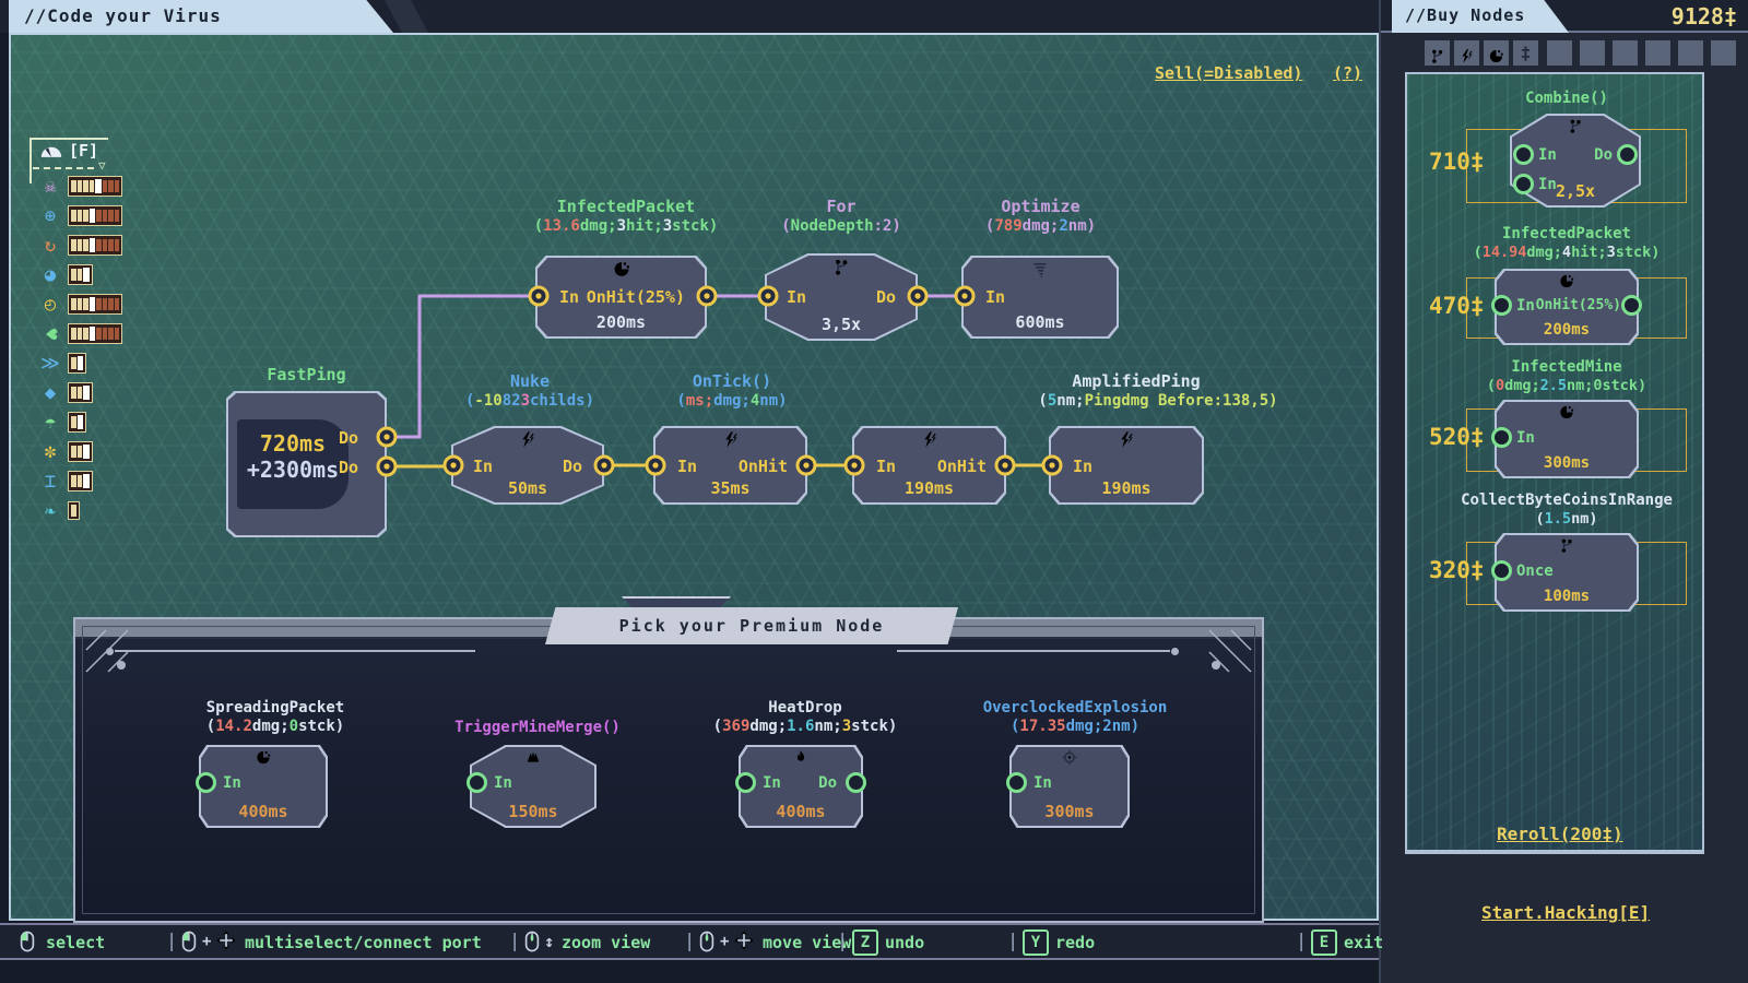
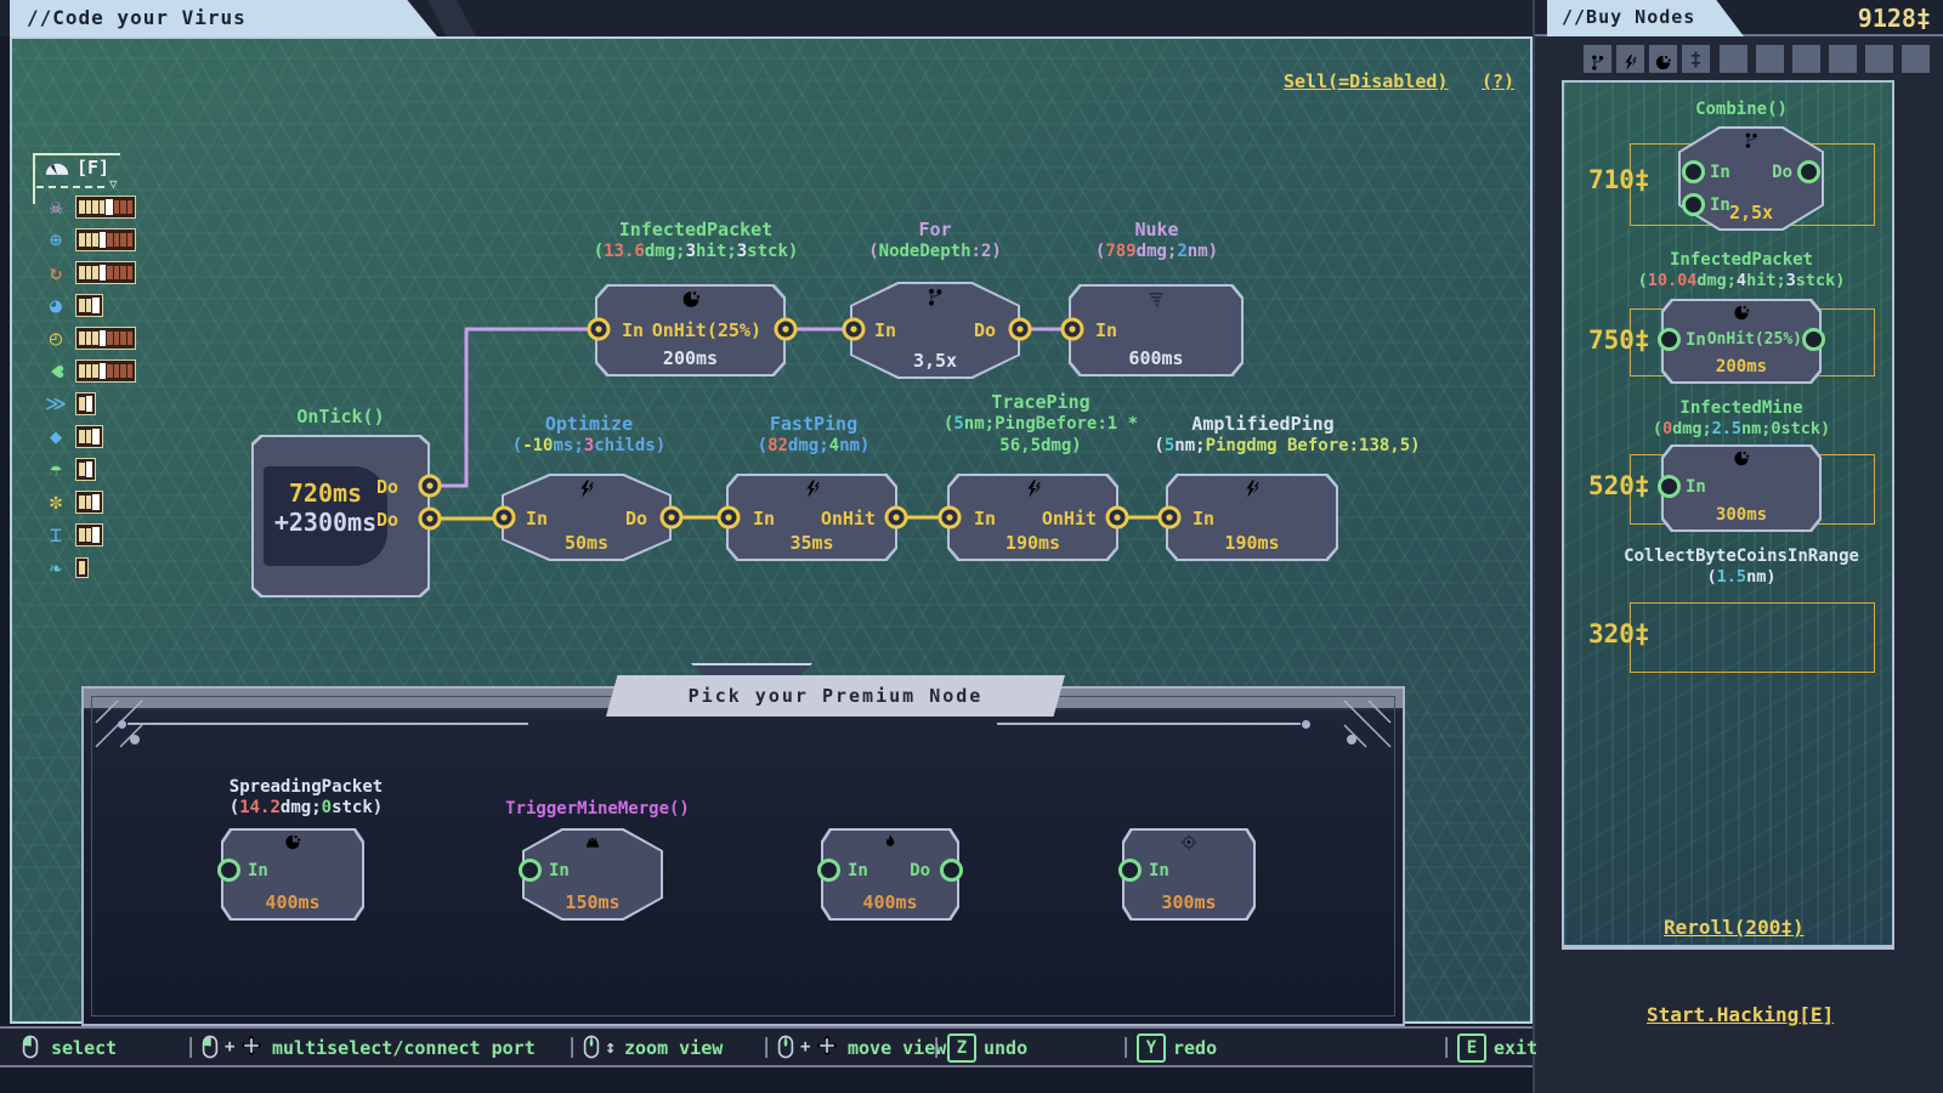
  //Code your Virus
  Sell(=Disabled)
  (?)
  [F]
  ▽
  ☠
  ⊕
  ↻
  ◕
  ◴
  ≫
  ◆
  ☂
  ✼
  ⌶
  ❧
- FastPing
+ OnTick()
  InfectedPacket
  (13.6dmg;3hit;3stck)
  For
  (NodeDepth:2)
- Optimize
+ Nuke
  (789dmg;2nm)
- Nuke
+ Optimize
- (-10823childs)
+ (-10ms;3childs)
- OnTick()
+ FastPing
- (ms;dmg;4nm)
+ (82dmg;4nm)
+ TracePing
+ (5nm;PingBefore:1 * 56,5dmg)
  AmplifiedPing
  (5nm;Pingdmg Before:138,5)
  720ms
  +2300ms
  Do
  Do
  In
  OnHit(25%)
  200ms
  In
  Do
  3,5x
  In
  600ms
  In
  Do
  50ms
  In
  OnHit
  35ms
  In
  OnHit
  190ms
  In
  190ms
  Pick your Premium Node
  SpreadingPacket
  (14.2dmg;0stck)
  In
  400ms
  TriggerMineMerge()
  In
  150ms
- HeatDrop
- (369dmg;1.6nm;3stck)
  In
  Do
  400ms
- OverclockedExplosion
- (17.35dmg;2nm)
  In
  300ms
  //Buy Nodes
  9128‡
  ‡
  Combine()
  710‡
  In
  In
  Do
  2,5x
  InfectedPacket
- (14.94dmg;4hit;3stck)
+ (10.04dmg;4hit;3stck)
- 470‡
+ 750‡
  In
  OnHit(25%)
  200ms
  InfectedMine
  (0dmg;2.5nm;0stck)
  520‡
  In
  300ms
  CollectByteCoinsInRange
  (1.5nm)
  320‡
- Once
- 100ms
  Reroll(200‡)
  Start.Hacking[E]
  select
  |
  +
  multiselect/connect port
  |
  ↕
  zoom view
  |
  +
  move view
  |
  Z
  undo
  |
  Y
  redo
  |
  E
  exit
